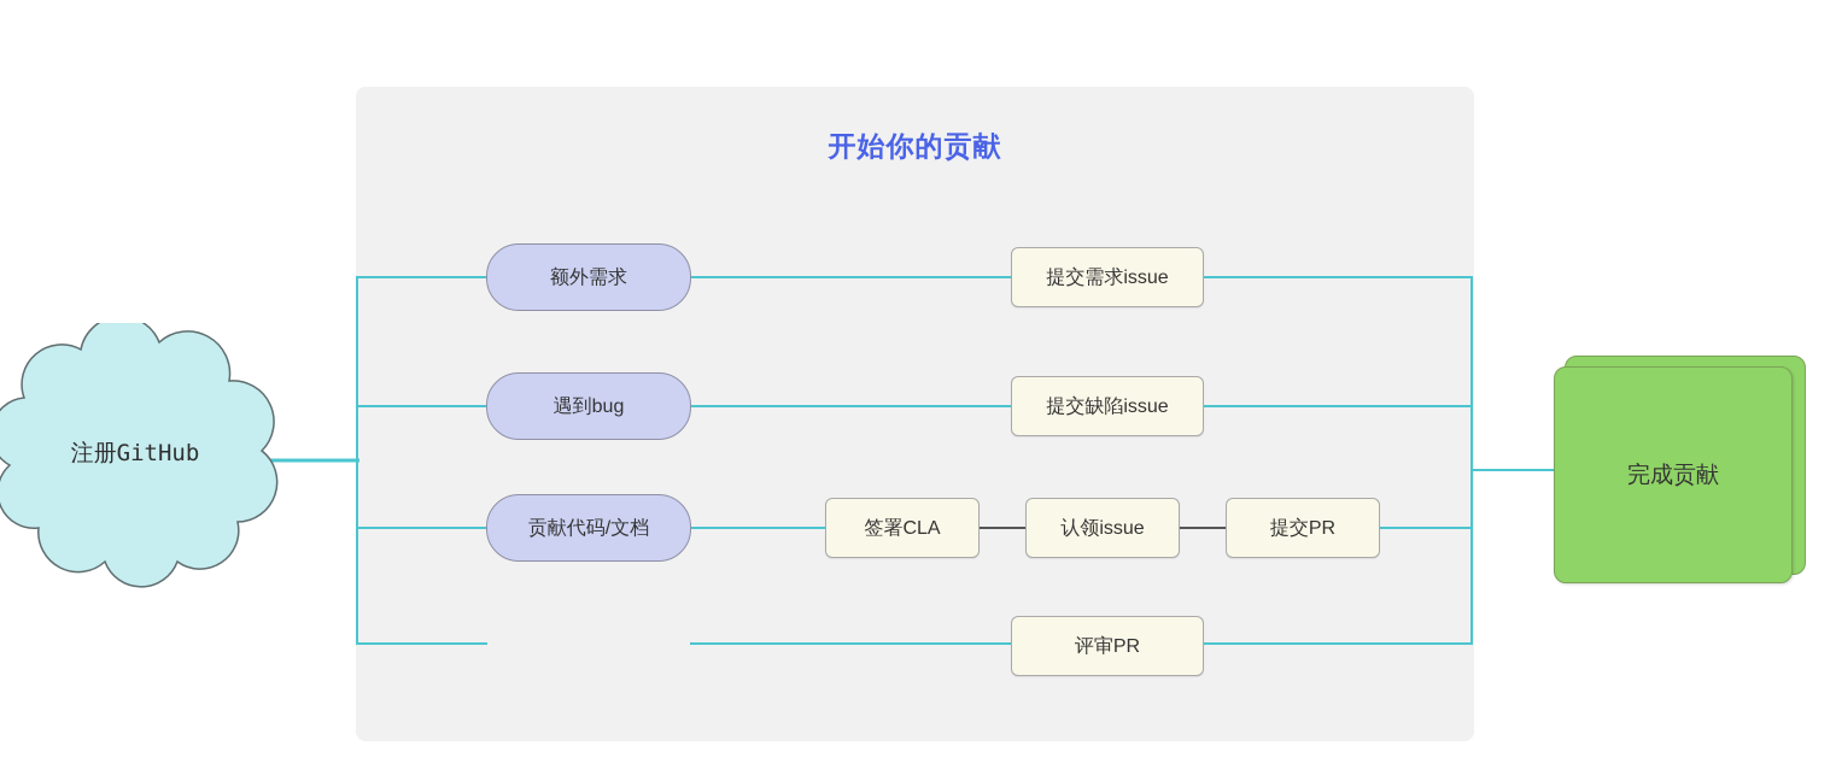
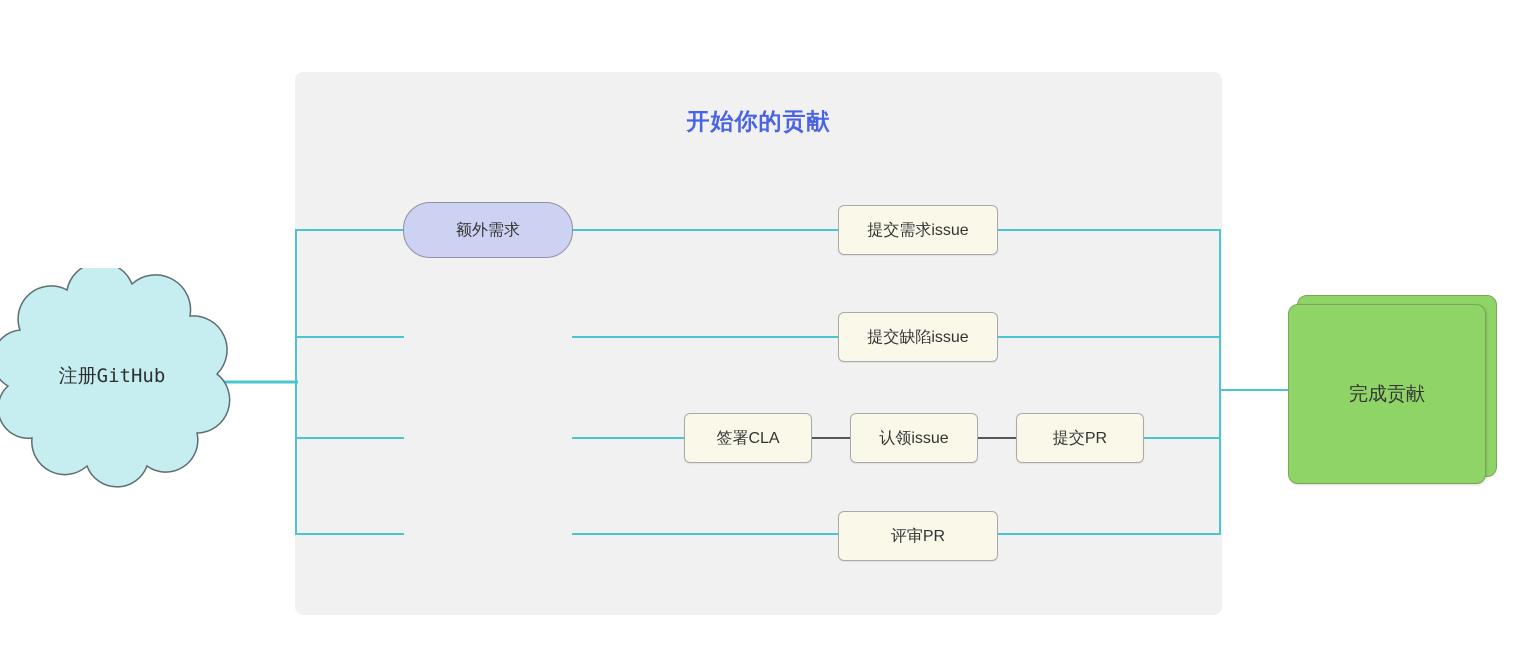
  开始你的贡献
  注册GitHub
  额外需求
- 遇到bug
- 贡献代码/文档
  提交需求issue
  提交缺陷issue
  签署CLA
  认领issue
  提交PR
  评审PR
  完成贡献
